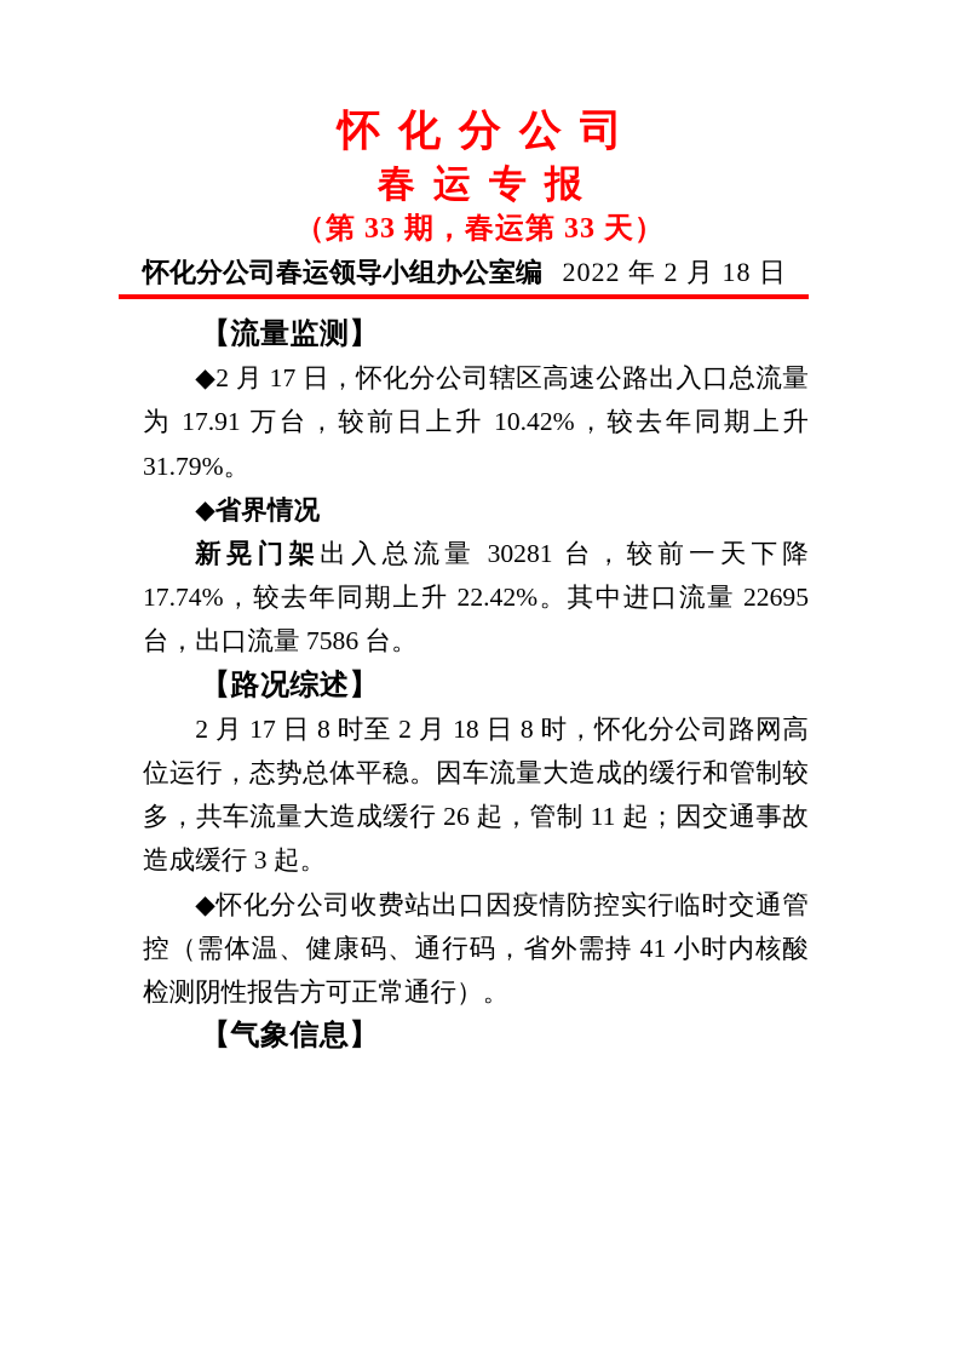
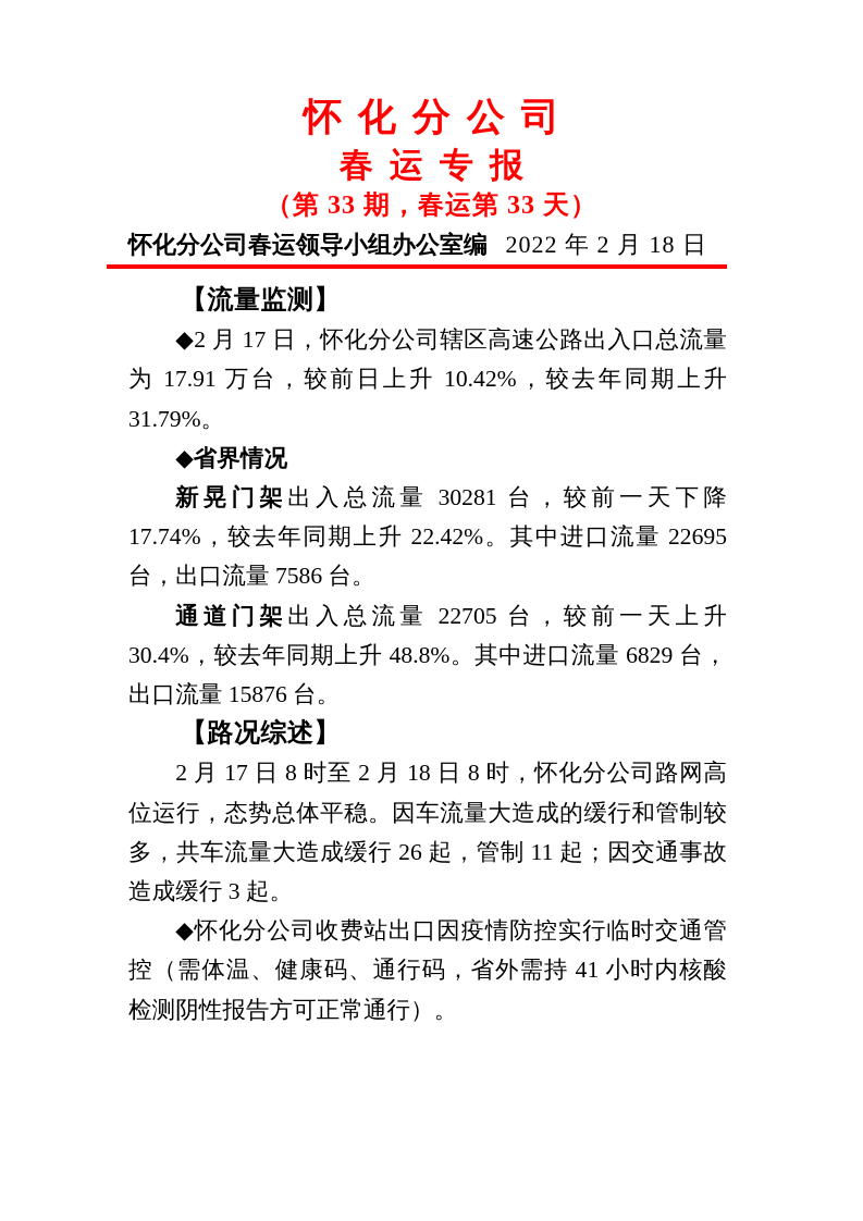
  怀化分公司
  春运专报
  （第 33 期，春运第 33 天）
  怀化分公司春运领导小组办公室编
  2022 年 2 月 18 日
  【流量监测】
  ◆2 月 17 日，怀化分公司辖区高速公路出入口总流量为 17.91 万台，较前日上升 10.42%，较去年同期上升 31.79%。
  ◆省界情况
  新晃门架出入总流量 30281 台，较前一天下降 17.74%，较去年同期上升 22.42%。其中进口流量 22695 台，出口流量 7586 台。
+ 通道门架出入总流量 22705 台，较前一天上升 30.4%，较去年同期上升 48.8%。其中进口流量 6829 台，出口流量 15876 台。
  【路况综述】
  2 月 17 日 8 时至 2 月 18 日 8 时，怀化分公司路网高位运行，态势总体平稳。因车流量大造成的缓行和管制较多，共车流量大造成缓行 26 起，管制 11 起；因交通事故造成缓行 3 起。
  ◆怀化分公司收费站出口因疫情防控实行临时交通管控（需体温、健康码、通行码，省外需持 41 小时内核酸检测阴性报告方可正常通行）。
- 【气象信息】
